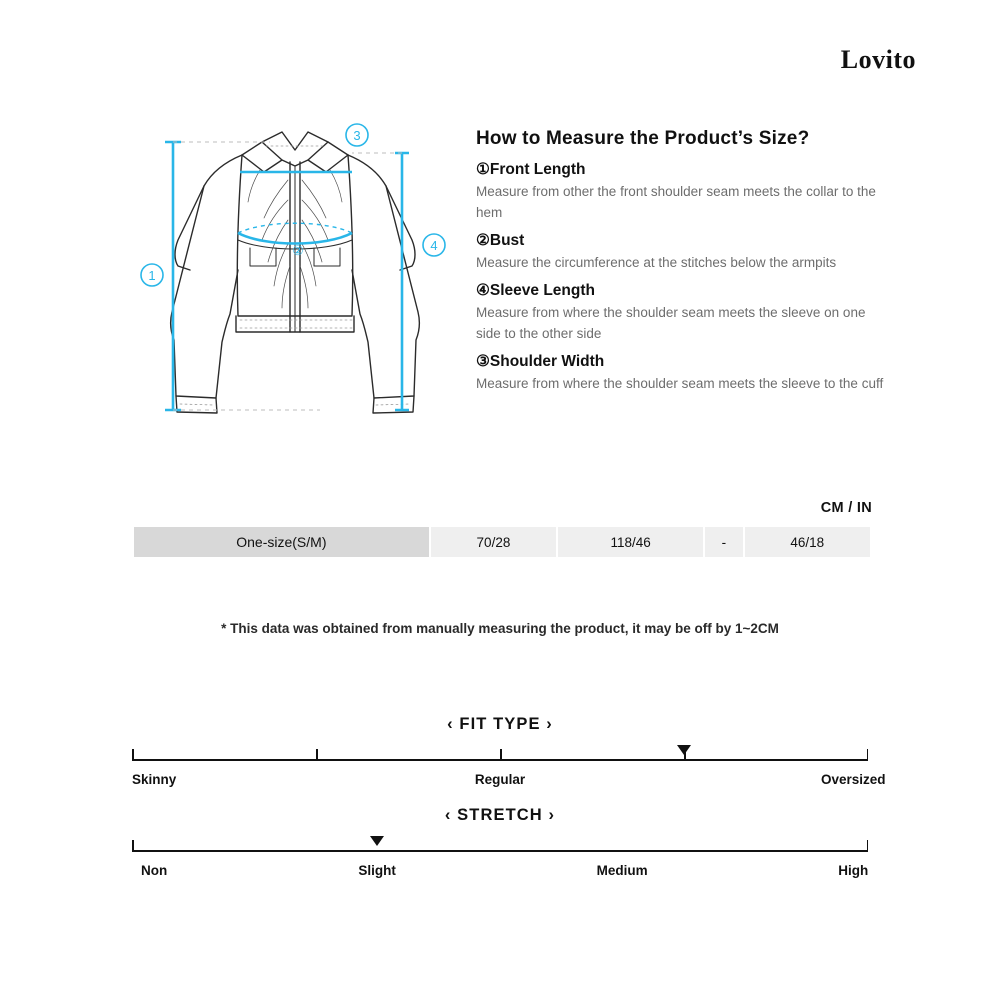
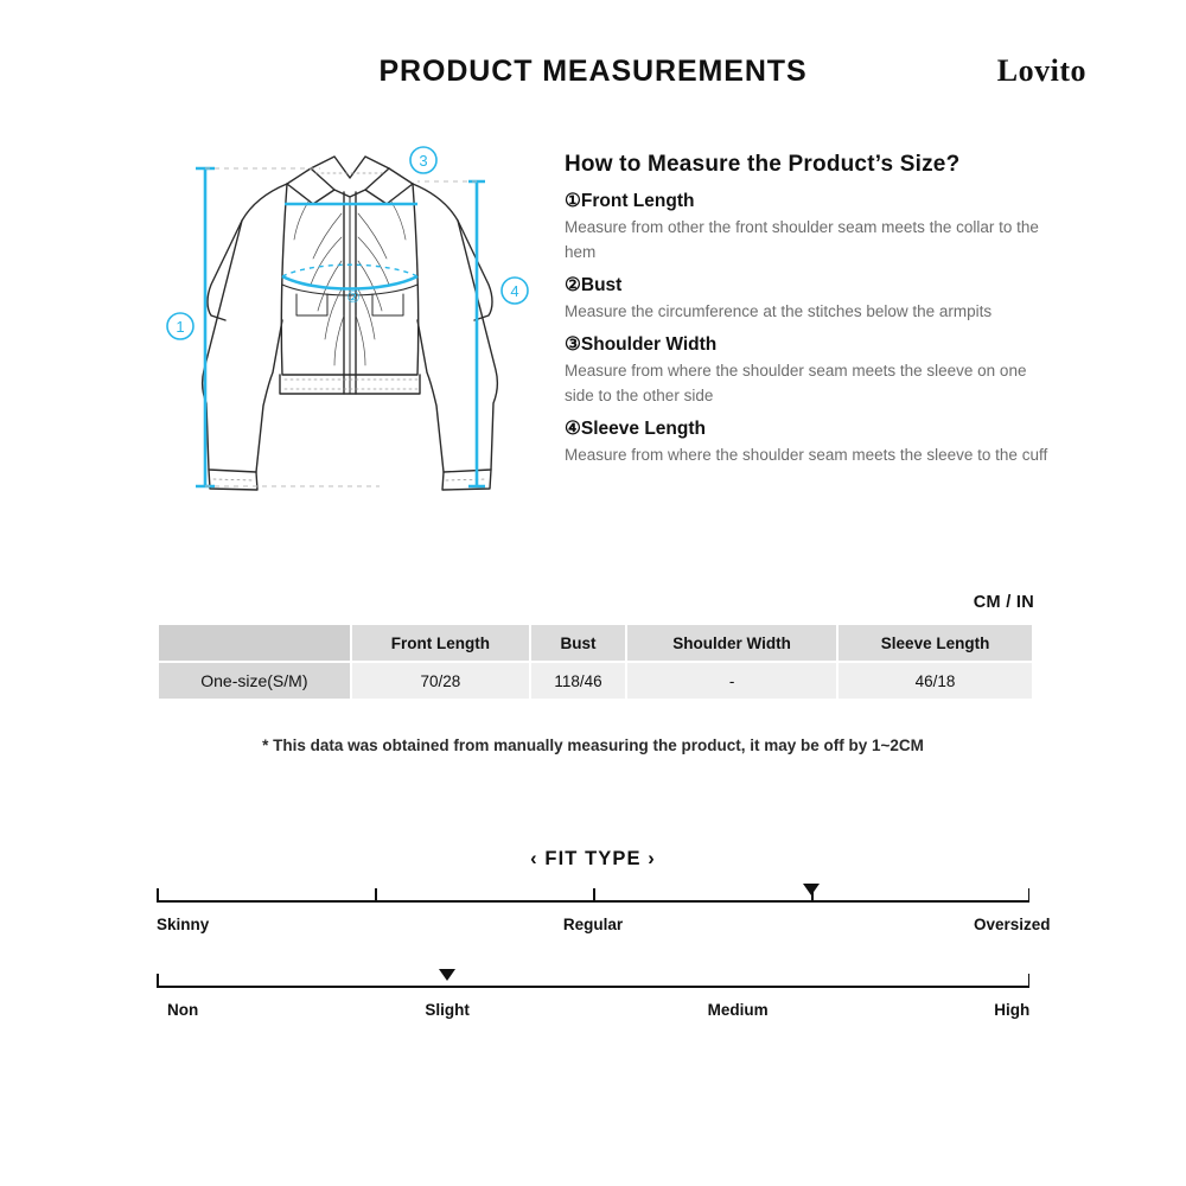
+ PRODUCT MEASUREMENTS
  Lovito
  1
  ②
  3
  4
  How to Measure the Product’s Size?
  ①Front Length
  Measure from other the front shoulder seam meets the collar to the hem
  ②Bust
  Measure the circumference at the stitches below the armpits
- ④Sleeve Length
+ ③Shoulder Width
  Measure from where the shoulder seam meets the sleeve on one side to the other side
- ③Shoulder Width
+ ④Sleeve Length
  Measure from where the shoulder seam meets the sleeve to the cuff
  CM / IN
+ 	Front Length	Bust	Shoulder Width	Sleeve Length
  One-size(S/M)	70/28	118/46	-	46/18
  * This data was obtained from manually measuring the product, it may be off by 1~2CM
  ‹ FIT TYPE ›
  Skinny
  Regular
  Oversized
- ‹ STRETCH ›
  Non
  Slight
  Medium
  High
